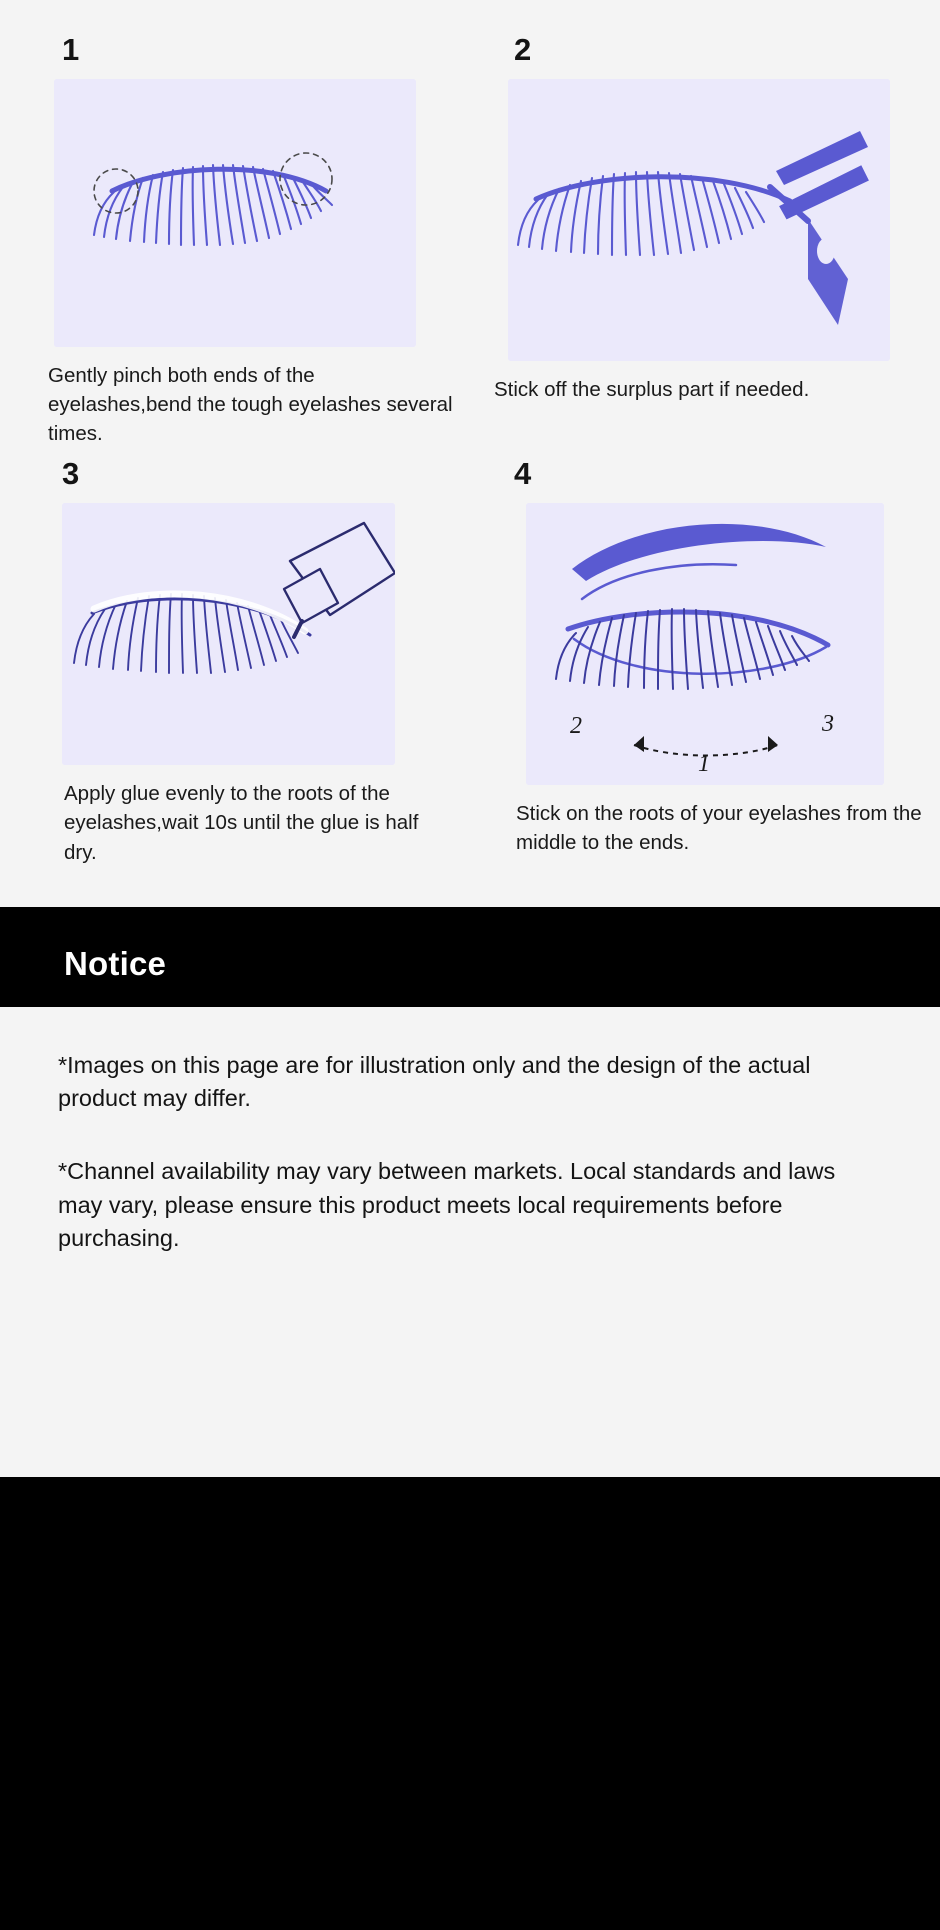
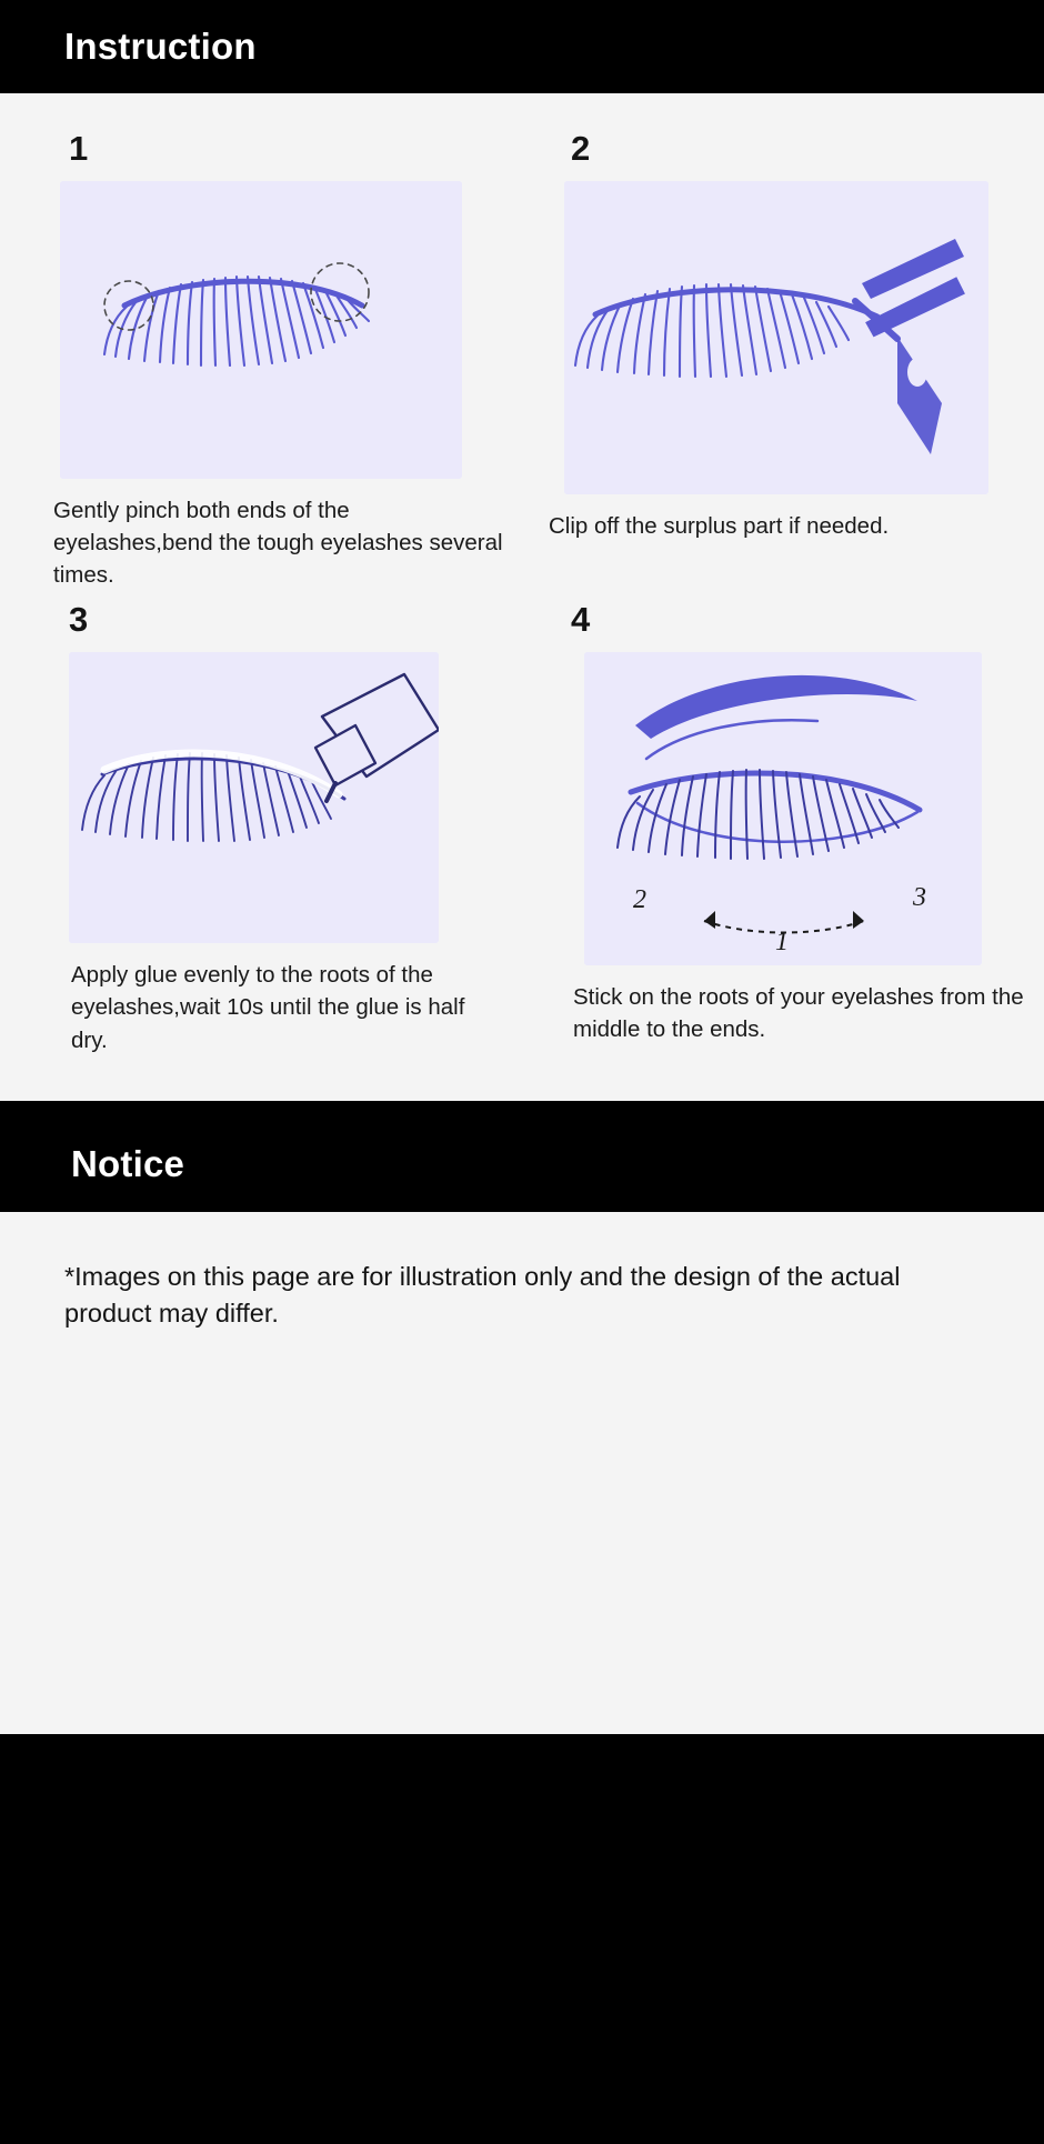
+ Instruction
  1
  Gently pinch both ends of the eyelashes,bend the tough eyelashes several times.
  2
- Stick off the surplus part if needed.
+ Clip off the surplus part if needed.
  3
  Apply glue evenly to the roots of the eyelashes,wait 10s until the glue is half dry.
  4
  2
  1
  3
  Stick on the roots of your eyelashes from the middle to the ends.
  Notice
  *Images on this page are for illustration only and the design of the actual product may differ.
- *Channel availability may vary between markets. Local standards and laws may vary, please ensure this product meets local requirements before purchasing.
